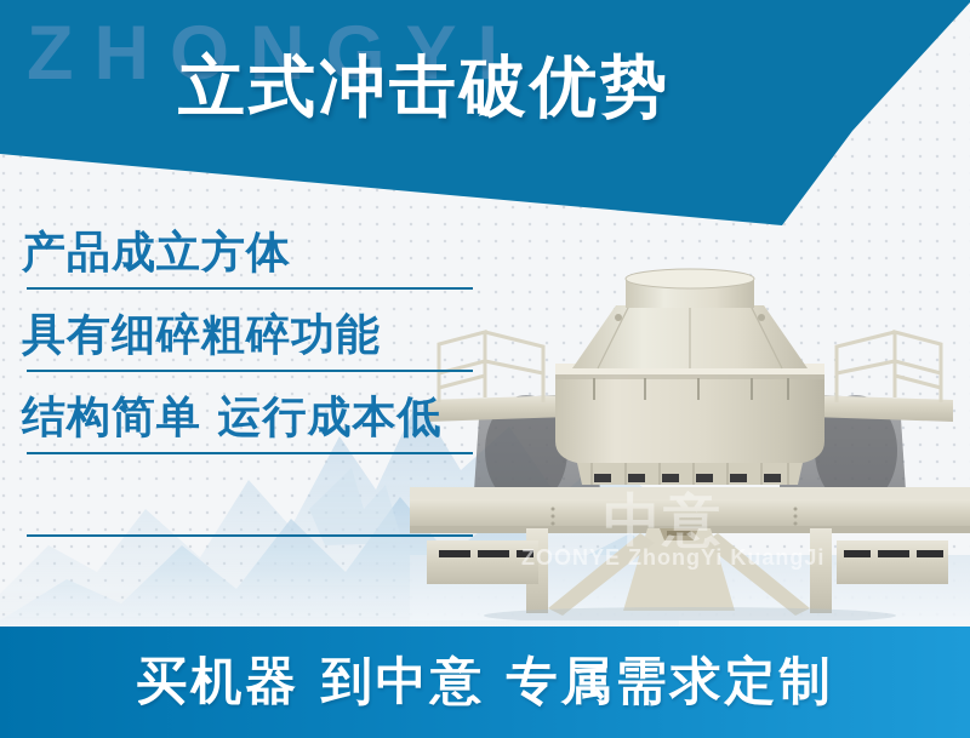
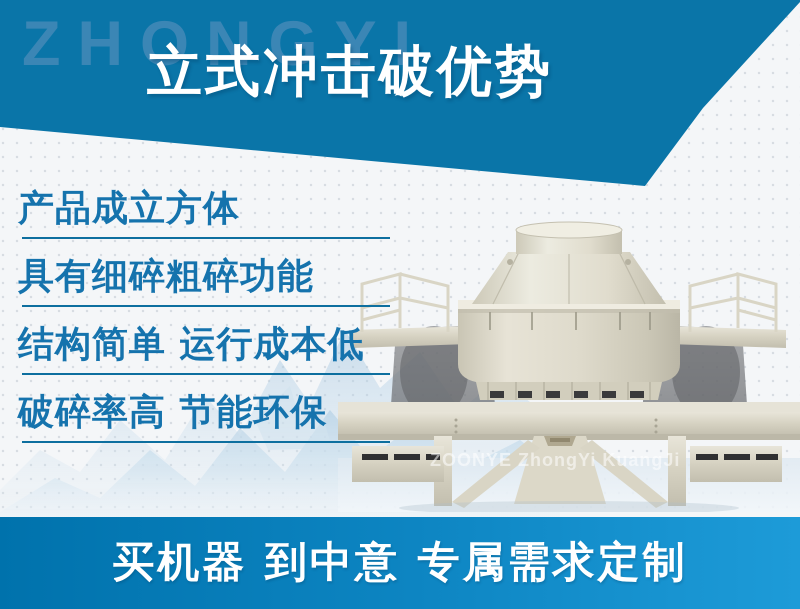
- 中意
  ZOONYE ZhongYi KuangJi
  ZHONGYI
  立式冲击破优势
  产品成立方体
  具有细碎粗碎功能
  结构简单 运行成本低
+ 破碎率高 节能环保
  买机器 到中意 专属需求定制
